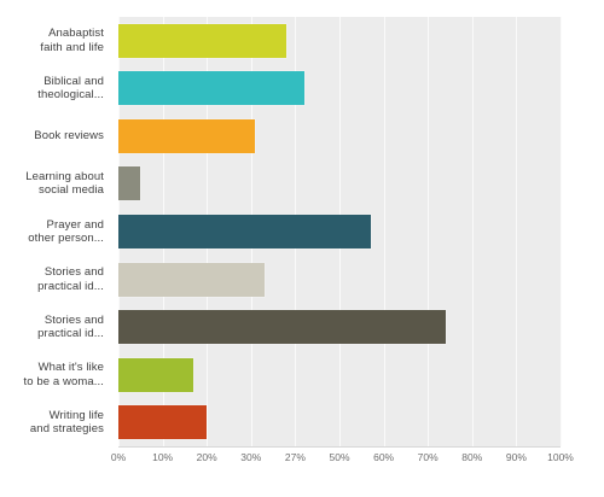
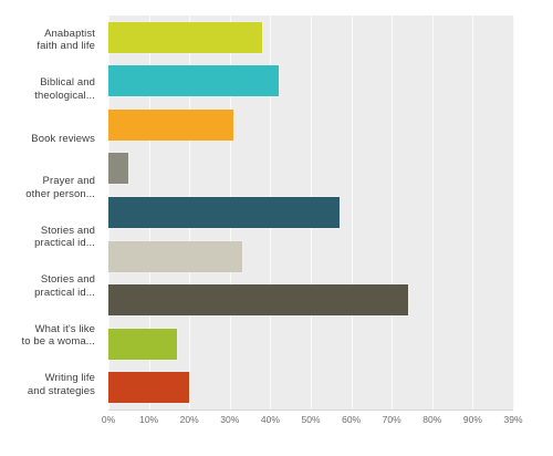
  Anabaptist
  faith and life
  Biblical and
  theological...
  Book reviews
- Learning about
- social media
  Prayer and
  other person...
  Stories and
  practical id...
  Stories and
  practical id...
  What it's like
  to be a woma...
  Writing life
  and strategies
  0%
  10%
  20%
  30%
- 27%
+ 40%
  50%
  60%
  70%
  80%
  90%
- 100%
+ 39%
